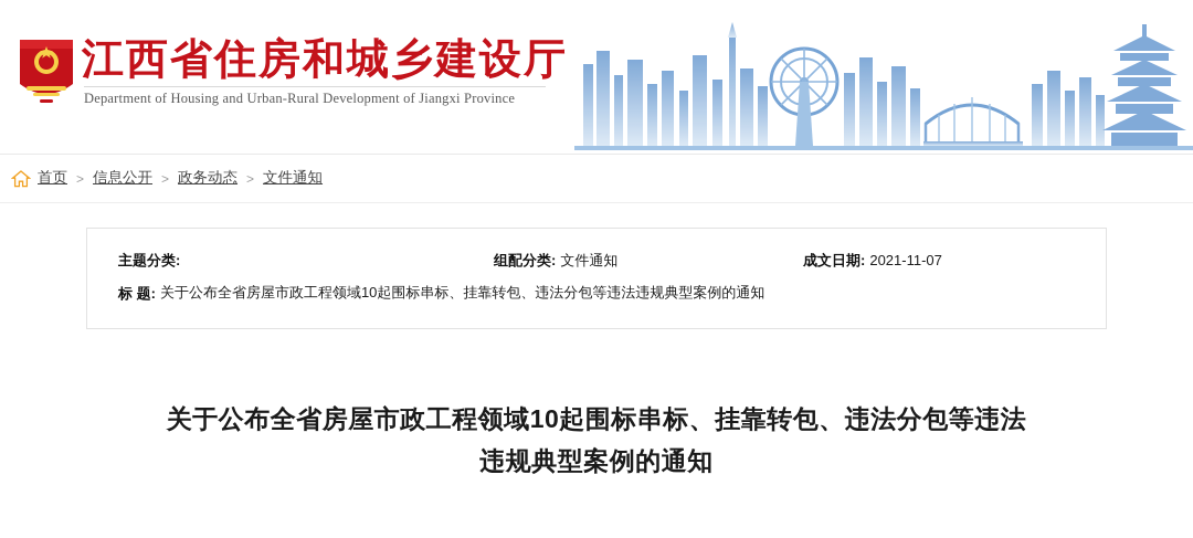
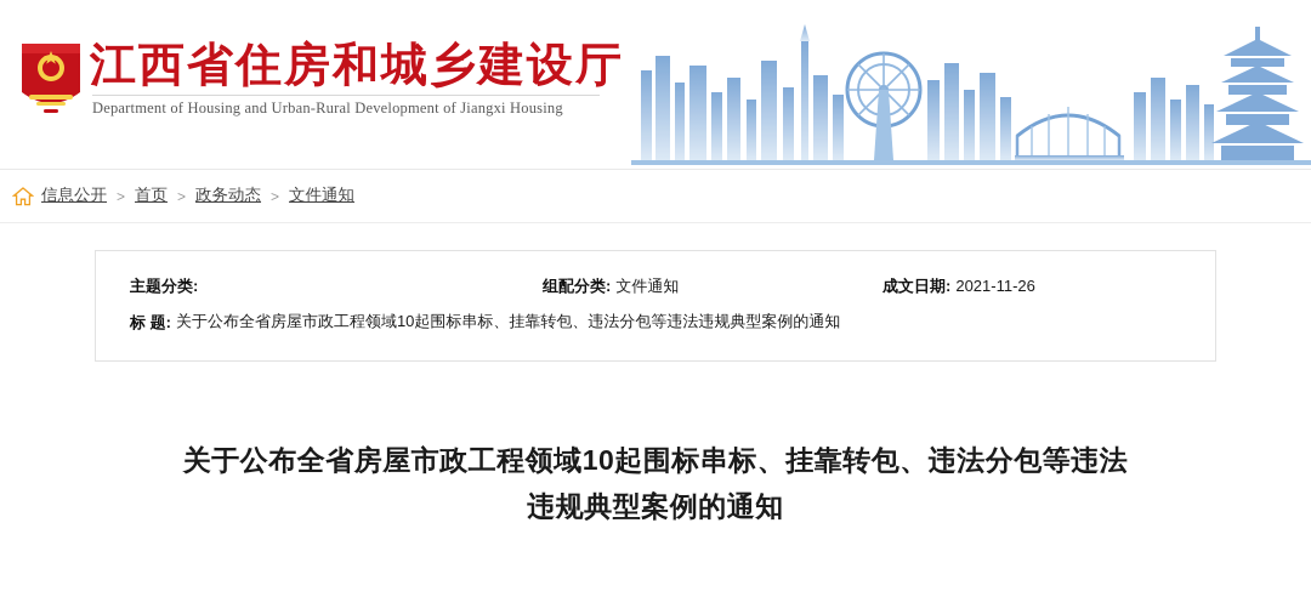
  江西省住房和城乡建设厅
- Department of Housing and Urban-Rural Development of Jiangxi Province
+ Department of Housing and Urban-Rural Development of Jiangxi Housing
- 首页
+ 信息公开
  >
- 信息公开
+ 首页
  >
  政务动态
  >
  文件通知
  主题分类:
  组配分类:
  文件通知
  成文日期:
- 2021-11-07
+ 2021-11-26
  标 题:
  关于公布全省房屋市政工程领域10起围标串标、挂靠转包、违法分包等违法违规典型案例的通知
  关于公布全省房屋市政工程领域10起围标串标、挂靠转包、违法分包等违法违规典型案例的通知
